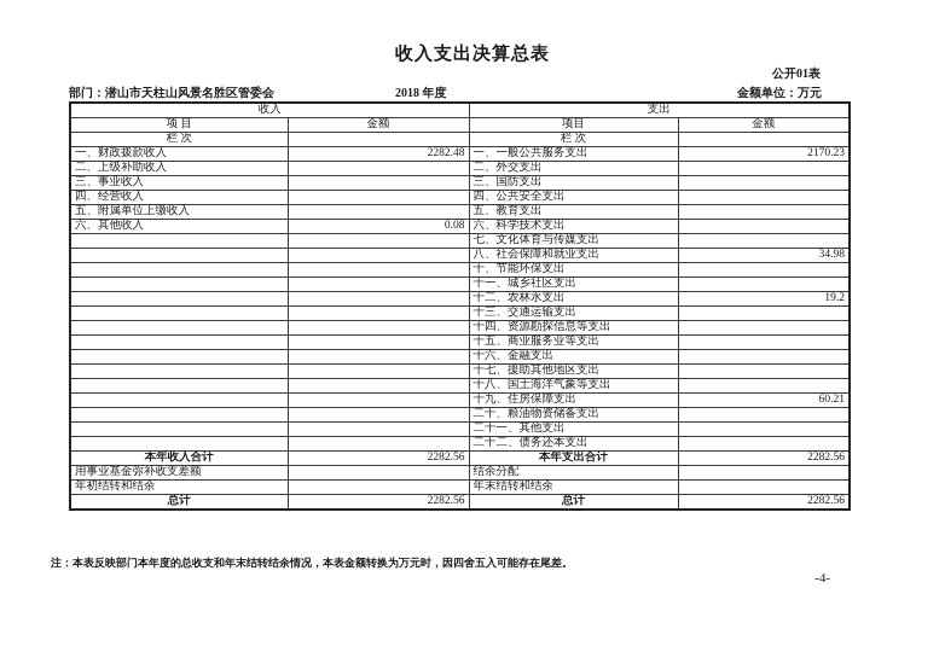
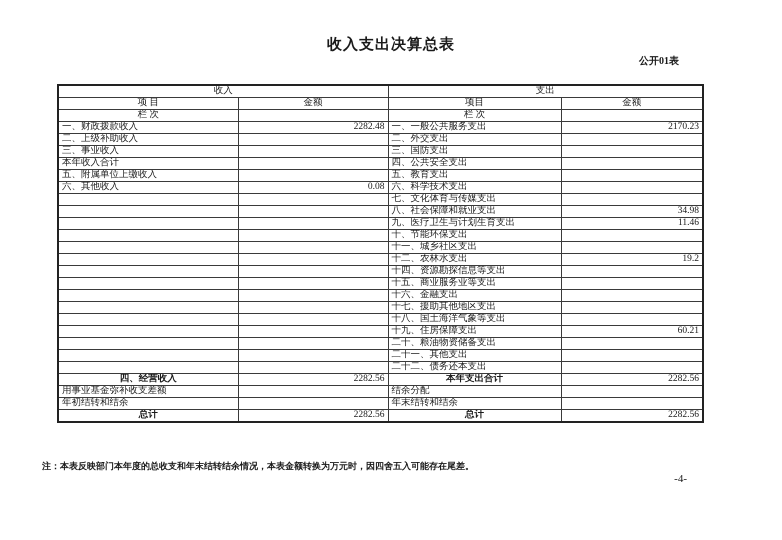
  收入支出决算总表
  公开01表
- 部门：潜山市天柱山风景名胜区管委会
- 2018 年度
- 金额单位：万元
  收入	支出
  项 目	金额	项目	金额
  栏 次		栏 次
  一、财政拨款收入	2282.48	一、一般公共服务支出	2170.23
  二、上级补助收入		二、外交支出
  三、事业收入		三、国防支出
- 四、经营收入		四、公共安全支出
+ 本年收入合计		四、公共安全支出
  五、附属单位上缴收入		五、教育支出
  六、其他收入	0.08	六、科学技术支出
  		七、文化体育与传媒支出
  		八、社会保障和就业支出	34.98
+ 		九、医疗卫生与计划生育支出	11.46
  		十、节能环保支出
  		十一、城乡社区支出
  		十二、农林水支出	19.2
- 		十三、交通运输支出
  		十四、资源勘探信息等支出
  		十五、商业服务业等支出
  		十六、金融支出
  		十七、援助其他地区支出
  		十八、国土海洋气象等支出
  		十九、住房保障支出	60.21
  		二十、粮油物资储备支出
  		二十一、其他支出
  		二十二、债务还本支出
- 本年收入合计	2282.56	本年支出合计	2282.56
+ 四、经营收入	2282.56	本年支出合计	2282.56
  用事业基金弥补收支差额		结余分配
  年初结转和结余		年末结转和结余
  总计	2282.56	总计	2282.56
  注：本表反映部门本年度的总收支和年末结转结余情况，本表金额转换为万元时，因四舍五入可能存在尾差。
  -4-
